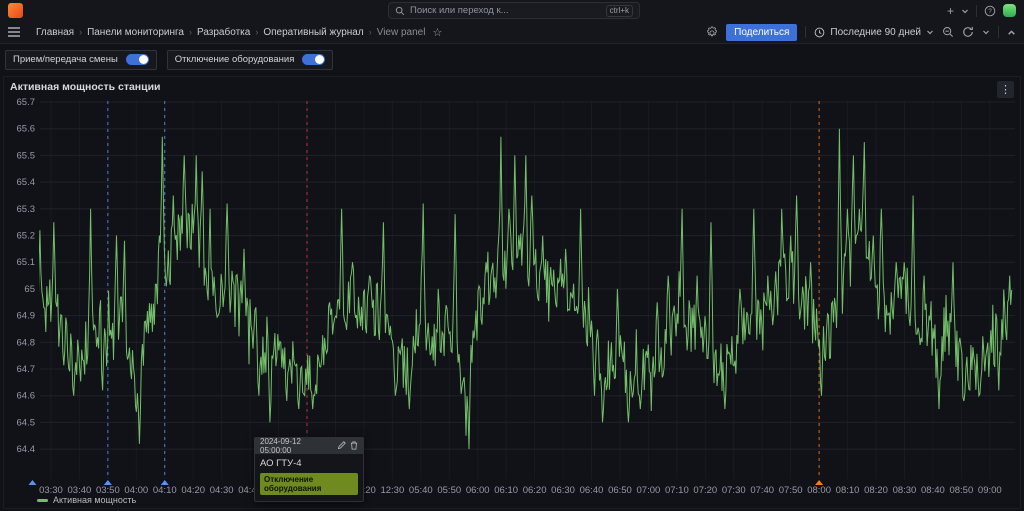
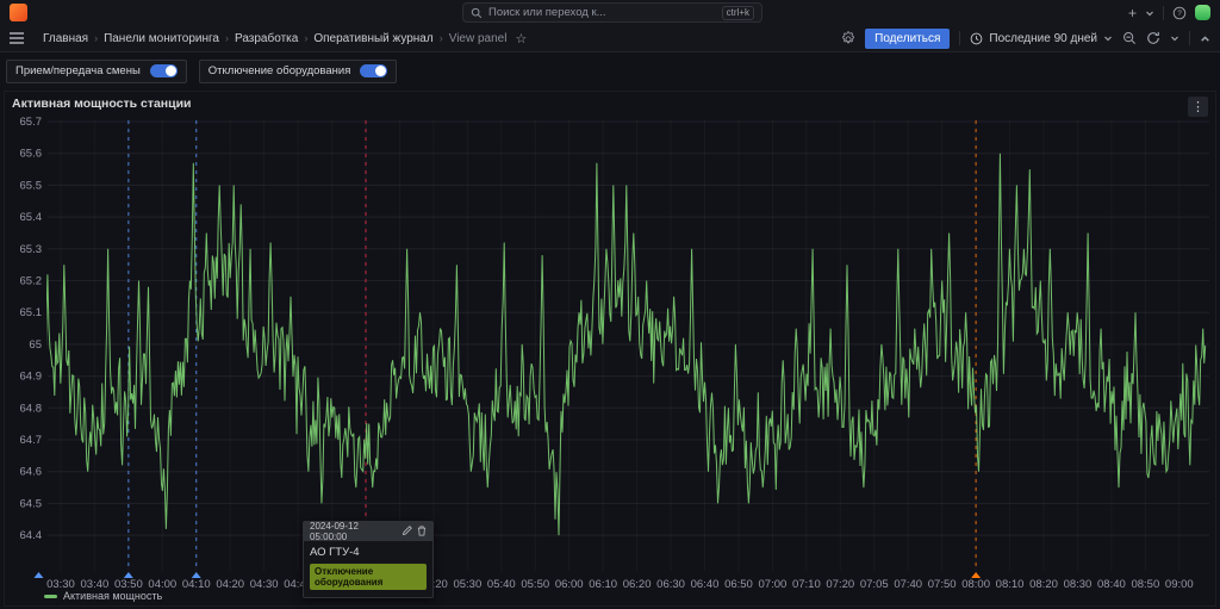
  Поиск или переход к...
  ctrl+k
  +
  Главная
  ›
  Панели мониторинга
  ›
  Разработка
  ›
  Оперативный журнал
  ›
  View panel
  ☆
  Поделиться
  Последние 90 дней
  Прием/передача смены
  Отключение оборудования
  Активная мощность станции
  ⋮
  65.7
  65.6
  65.5
  65.4
  65.3
  65.2
  65.1
  65
  64.9
  64.8
  64.7
  64.6
  64.5
  64.4
  03:30
  03:40
  03:50
  04:00
  04:10
  04:20
  04:30
- 12:30
+ 05:30
  05:40
  05:50
  06:00
  06:10
  06:20
  06:30
  06:40
  06:50
  07:00
  07:10
  07:20
- 07:30
+ 07:05
  07:40
  07:50
  08:00
  08:10
  08:20
  08:30
  08:40
  08:50
  09:00
  Активная мощность
  2024-09-12 05:00:00
  АО ГТУ-4
  Отключение оборудования
